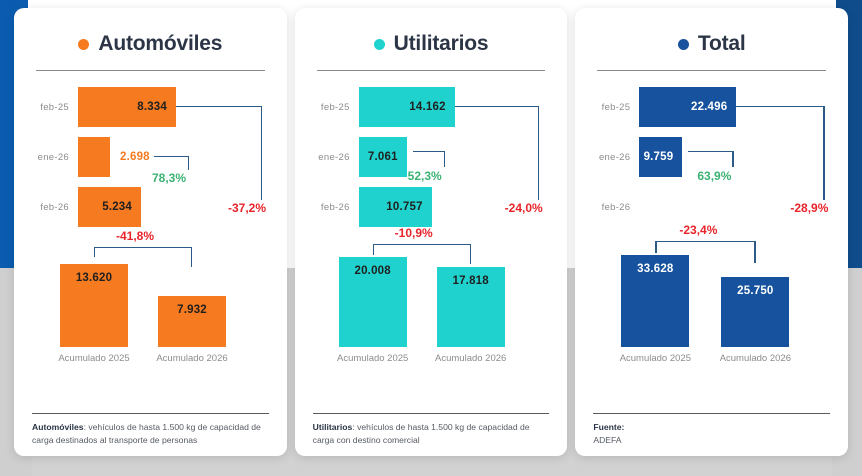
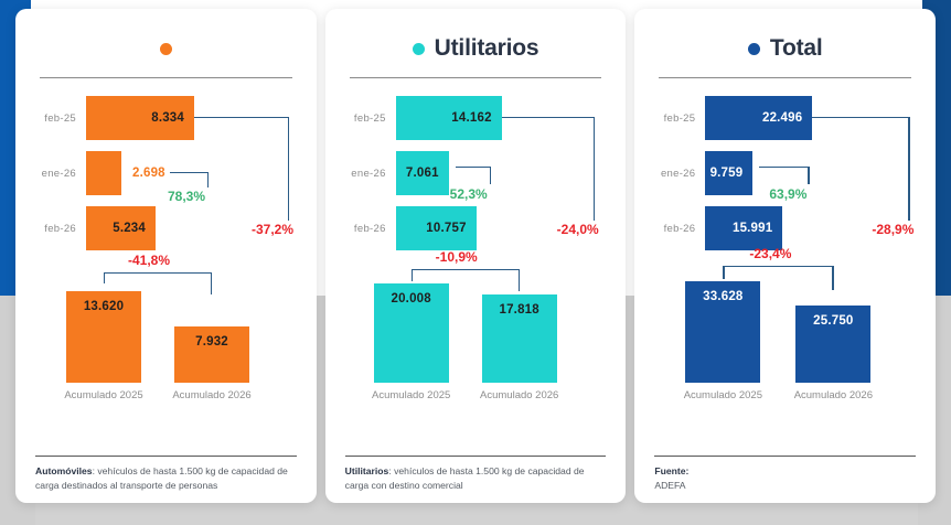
- Automóviles
  feb-25
  8.334
  ene-26
  2.698
  feb-26
  5.234
  -37,2%
  78,3%
  13.620
  Acumulado 2025
  7.932
  Acumulado 2026
  -41,8%
  Automóviles: vehículos de hasta 1.500 kg de capacidad de carga destinados al transporte de personas
  Utilitarios
  feb-25
  14.162
  ene-26
  7.061
  feb-26
  10.757
  -24,0%
  52,3%
  20.008
  Acumulado 2025
  17.818
  Acumulado 2026
  -10,9%
  Utilitarios: vehículos de hasta 1.500 kg de capacidad de carga con destino comercial
  Total
  feb-25
  22.496
  ene-26
  9.759
  feb-26
+ 15.991
  -28,9%
  63,9%
  33.628
  Acumulado 2025
  25.750
  Acumulado 2026
  -23,4%
  Fuente:
  ADEFA
